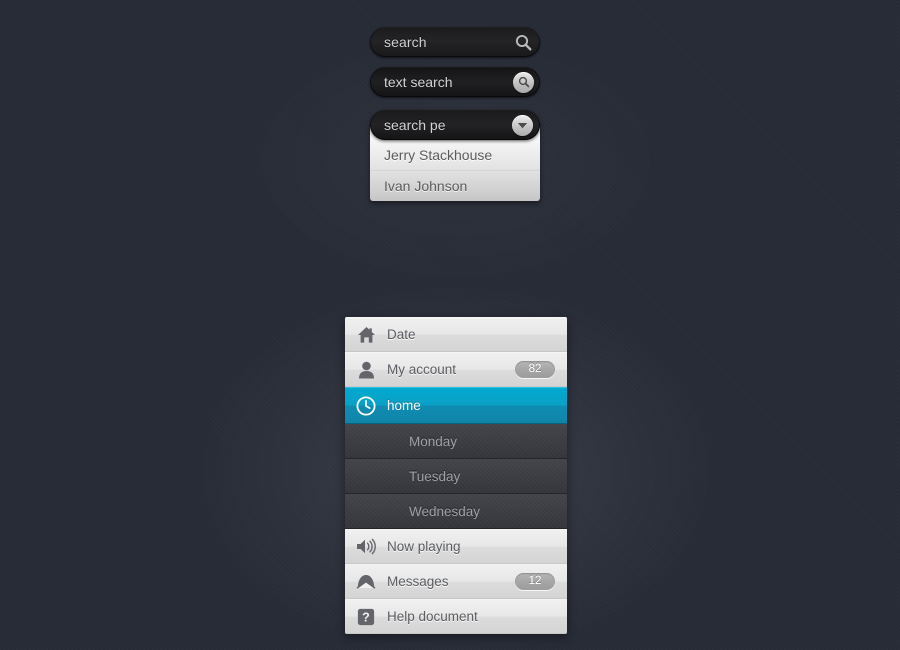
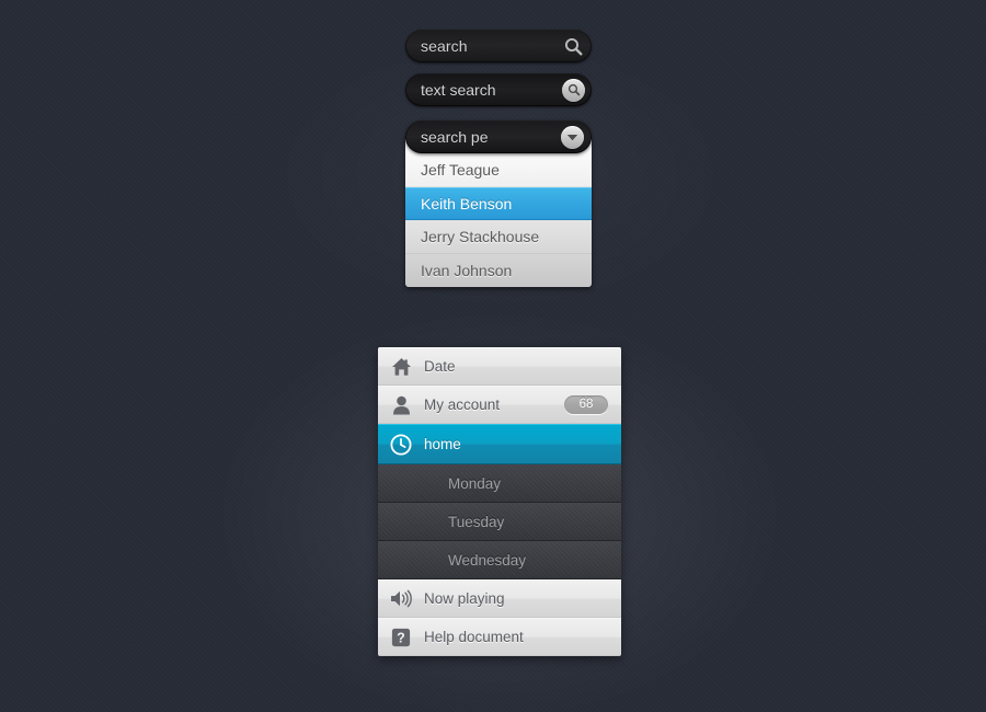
  search
  text search
  search pe
+ Jeff Teague
+ Keith Benson
  Jerry Stackhouse
  Ivan Johnson
  Date
  My account
- 82
+ 68
  home
  Monday
  Tuesday
  Wednesday
  Now playing
- Messages
- 12
  ?
  Help document
